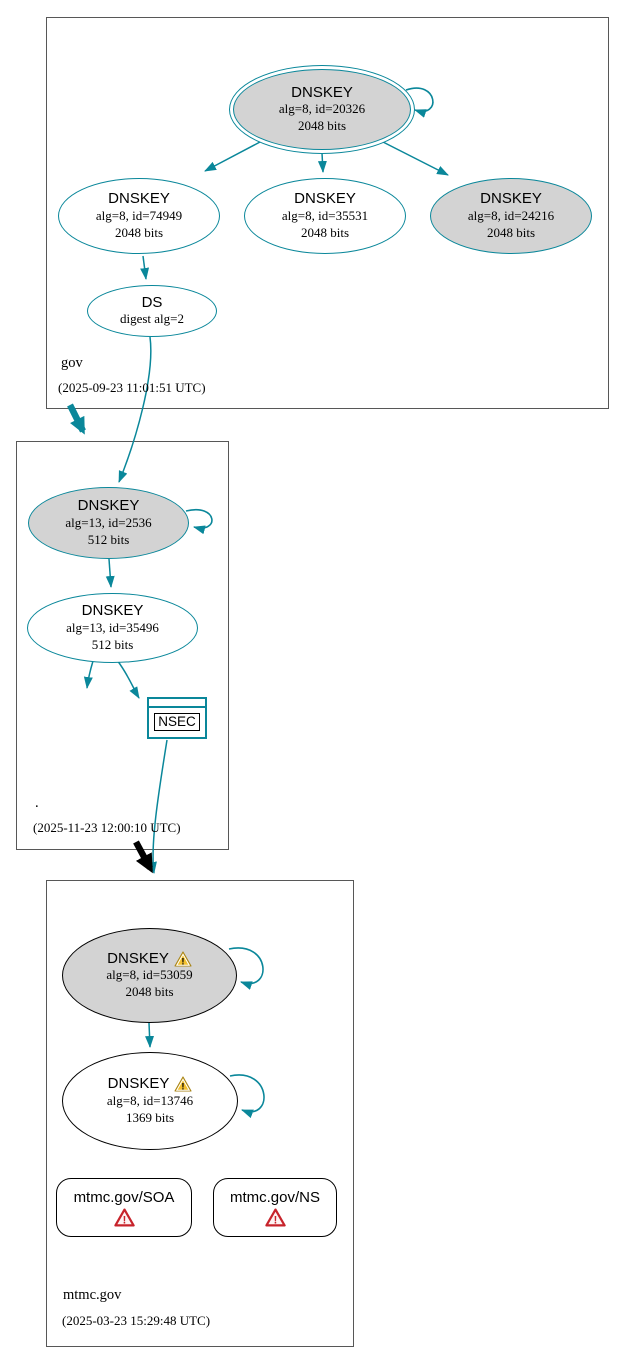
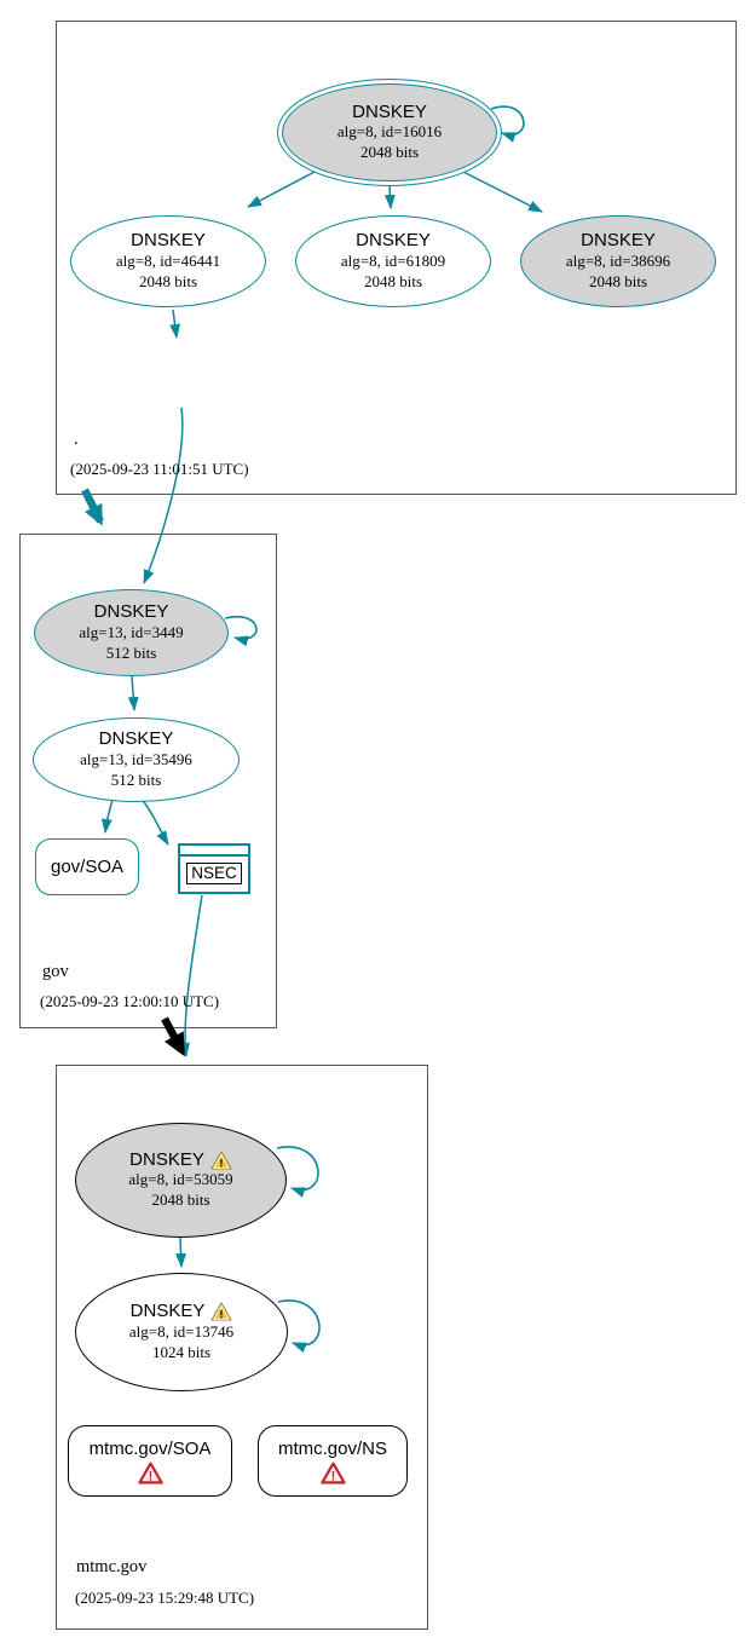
  DNSKEY
- alg=8, id=20326
+ alg=8, id=16016
  2048 bits
  DNSKEY
- alg=8, id=74949
+ alg=8, id=46441
  2048 bits
  DNSKEY
- alg=8, id=35531
+ alg=8, id=61809
  2048 bits
  DNSKEY
- alg=8, id=24216
+ alg=8, id=38696
  2048 bits
- DS
- digest alg=2
- gov
+ .
  (2025-09-23 11:01:51 UTC)
  DNSKEY
- alg=13, id=2536
+ alg=13, id=3449
  512 bits
  DNSKEY
  alg=13, id=35496
  512 bits
+ gov/SOA
  NSEC
- .
+ gov
- (2025-11-23 12:00:10 UTC)
+ (2025-09-23 12:00:10 UTC)
  DNSKEY
  !
  alg=8, id=53059
  2048 bits
  DNSKEY
  !
  alg=8, id=13746
- 1369 bits
+ 1024 bits
  mtmc.gov/SOA
  !
  mtmc.gov/NS
  !
  mtmc.gov
- (2025-03-23 15:29:48 UTC)
+ (2025-09-23 15:29:48 UTC)
